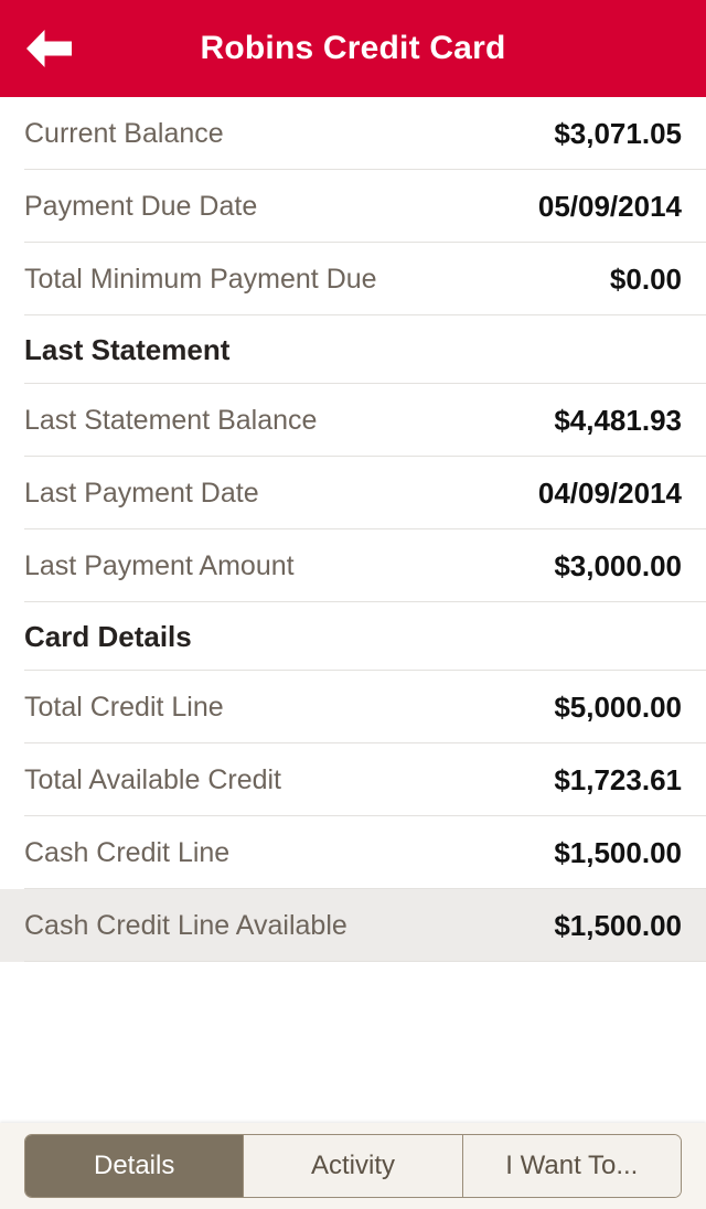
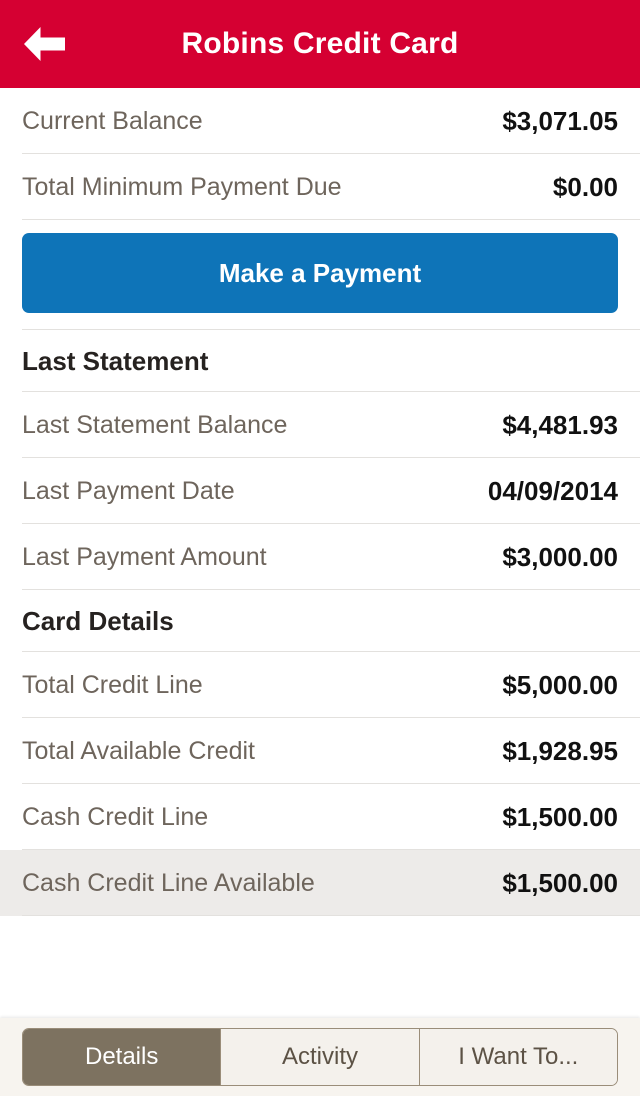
  Robins Credit Card
  Current Balance
  $3,071.05
- Payment Due Date
- 05/09/2014
  Total Minimum Payment Due
  $0.00
+ Make a Payment
  Last Statement
  Last Statement Balance
  $4,481.93
  Last Payment Date
  04/09/2014
  Last Payment Amount
  $3,000.00
  Card Details
  Total Credit Line
  $5,000.00
  Total Available Credit
- $1,723.61
+ $1,928.95
  Cash Credit Line
  $1,500.00
  Cash Credit Line Available
  $1,500.00
  Details
  Activity
  I Want To...
